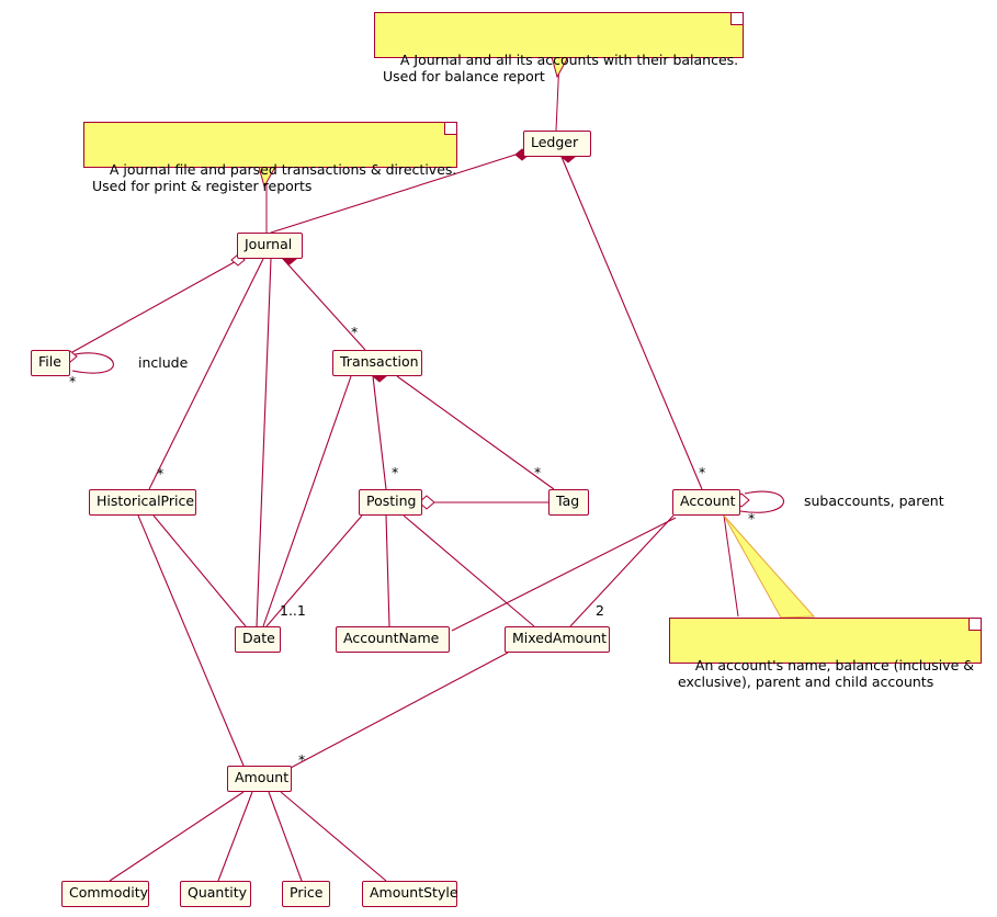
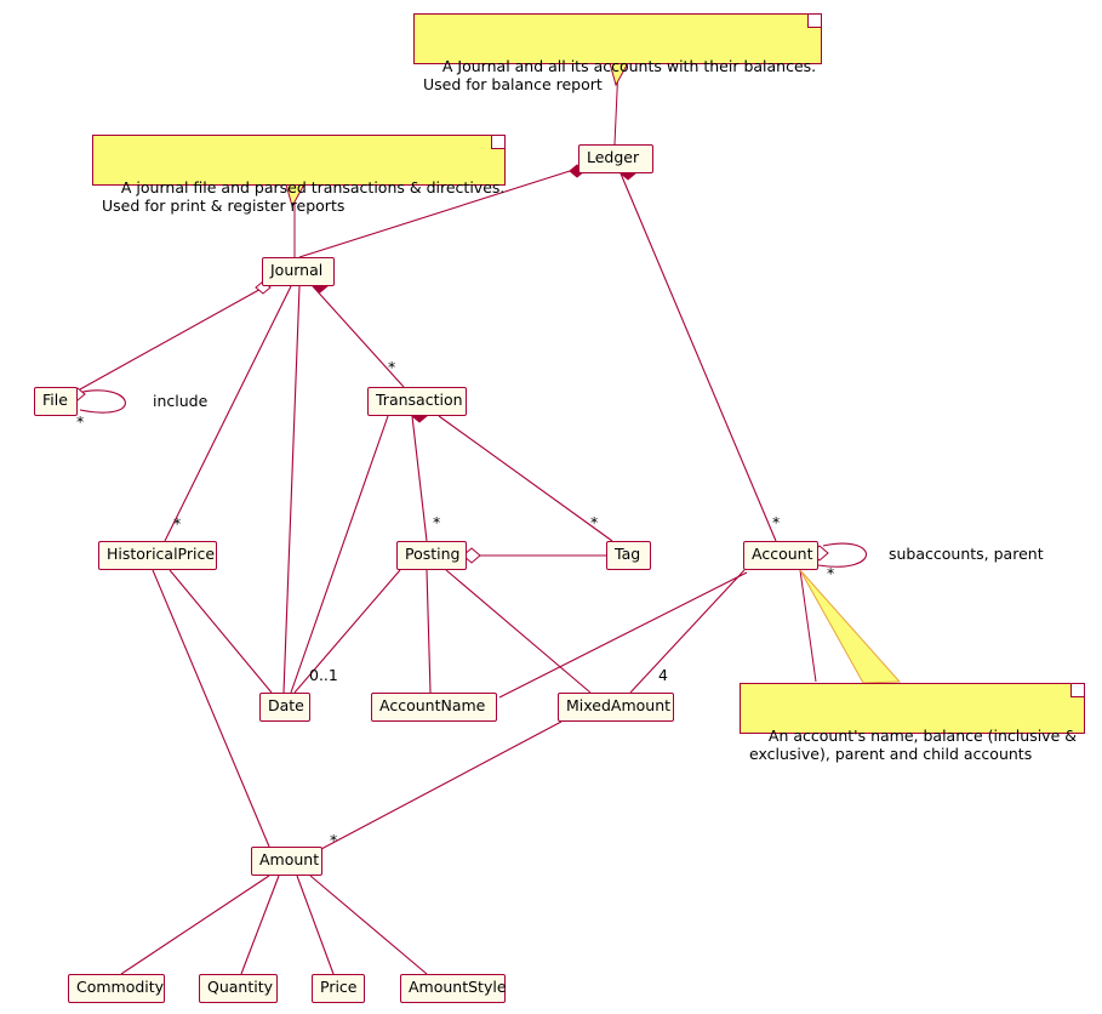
  Ledger
  Journal
  File
  Transaction
  HistoricalPrice
  Posting
  Tag
  Account
  Date
  AccountName
  MixedAmount
  Amount
  Commodity
  Quantity
  Price
  AmountStyle
  A Journal and all its accounts with their balances.
  Used for balance report
  A journal file and parsed transactions & directives.
  Used for print & register reports
  An account's name, balance (inclusive &
  exclusive), parent and child accounts
  *
  *
  *
  *
  *
  *
  *
- 1..1
+ 0..1
- 2
+ 4
  *
  include
  subaccounts, parent
